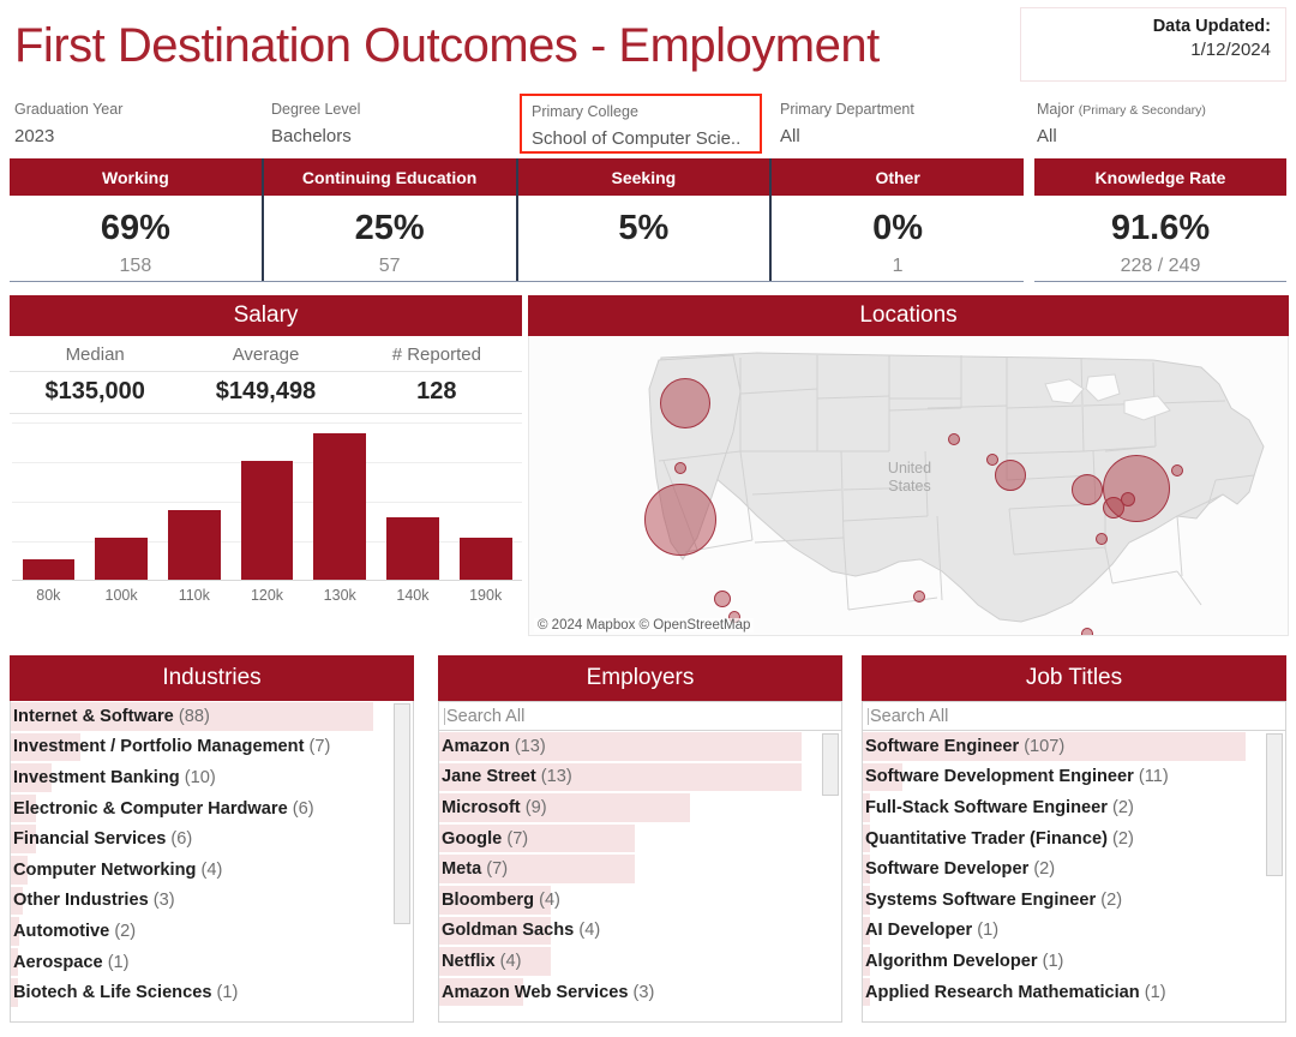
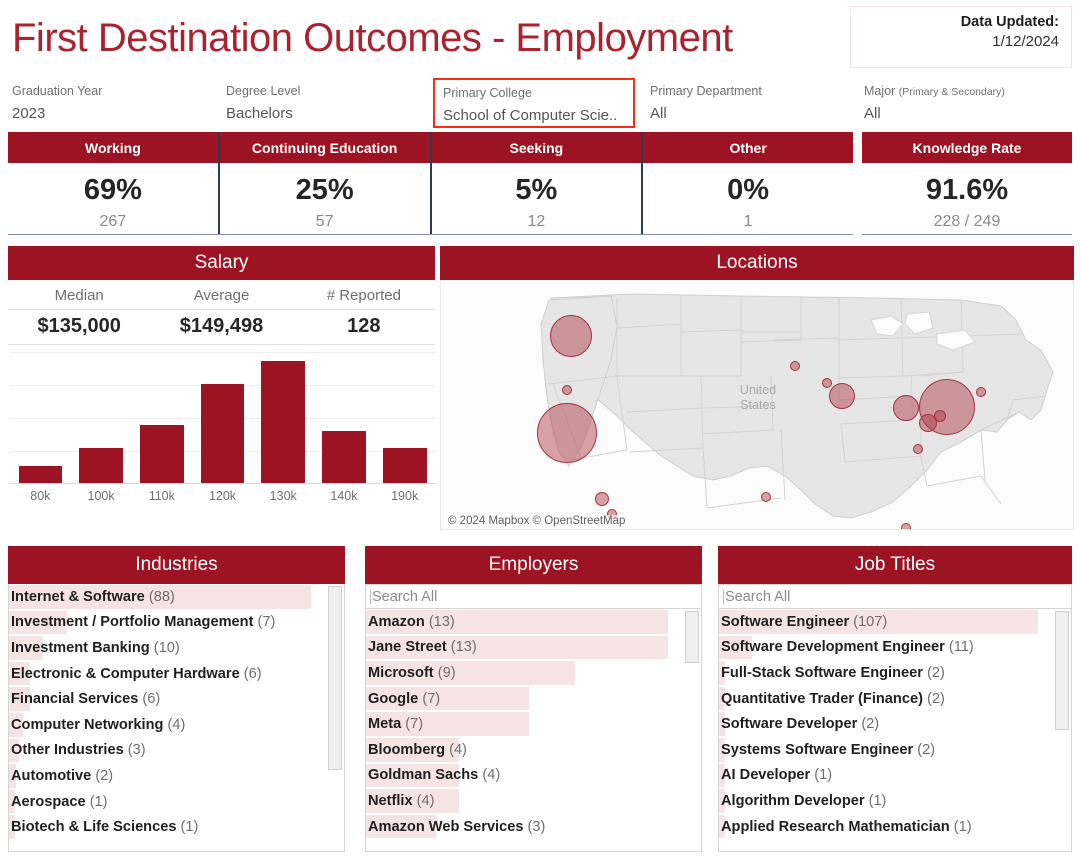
  First Destination Outcomes - Employment
  Data Updated:
  1/12/2024
  Graduation Year
  2023
  Degree Level
  Bachelors
  Primary College
  School of Computer Scie..
  Primary Department
  All
  Major (Primary & Secondary)
  All
  Working
  69%
- 158
+ 267
  Continuing Education
  25%
  57
  Seeking
  5%
+ 12
  Other
  0%
  1
  Knowledge Rate
  91.6%
  228 / 249
  Salary
  Median
  Average
  # Reported
  $135,000
  $149,498
  128
  80k
  100k
  110k
  120k
  130k
  140k
  190k
  Locations
  United
  States
  © 2024 Mapbox © OpenStreetMap
  Industries
  Internet & Software (88)
  Investment / Portfolio Management (7)
  Investment Banking (10)
  Electronic & Computer Hardware (6)
  Financial Services (6)
  Computer Networking (4)
  Other Industries (3)
  Automotive (2)
  Aerospace (1)
  Biotech & Life Sciences (1)
  Employers
  Search All
  Amazon (13)
  Jane Street (13)
  Microsoft (9)
  Google (7)
  Meta (7)
  Bloomberg (4)
  Goldman Sachs (4)
  Netflix (4)
  Amazon Web Services (3)
  Job Titles
  Search All
  Software Engineer (107)
  Software Development Engineer (11)
  Full-Stack Software Engineer (2)
  Quantitative Trader (Finance) (2)
  Software Developer (2)
  Systems Software Engineer (2)
  AI Developer (1)
  Algorithm Developer (1)
  Applied Research Mathematician (1)
